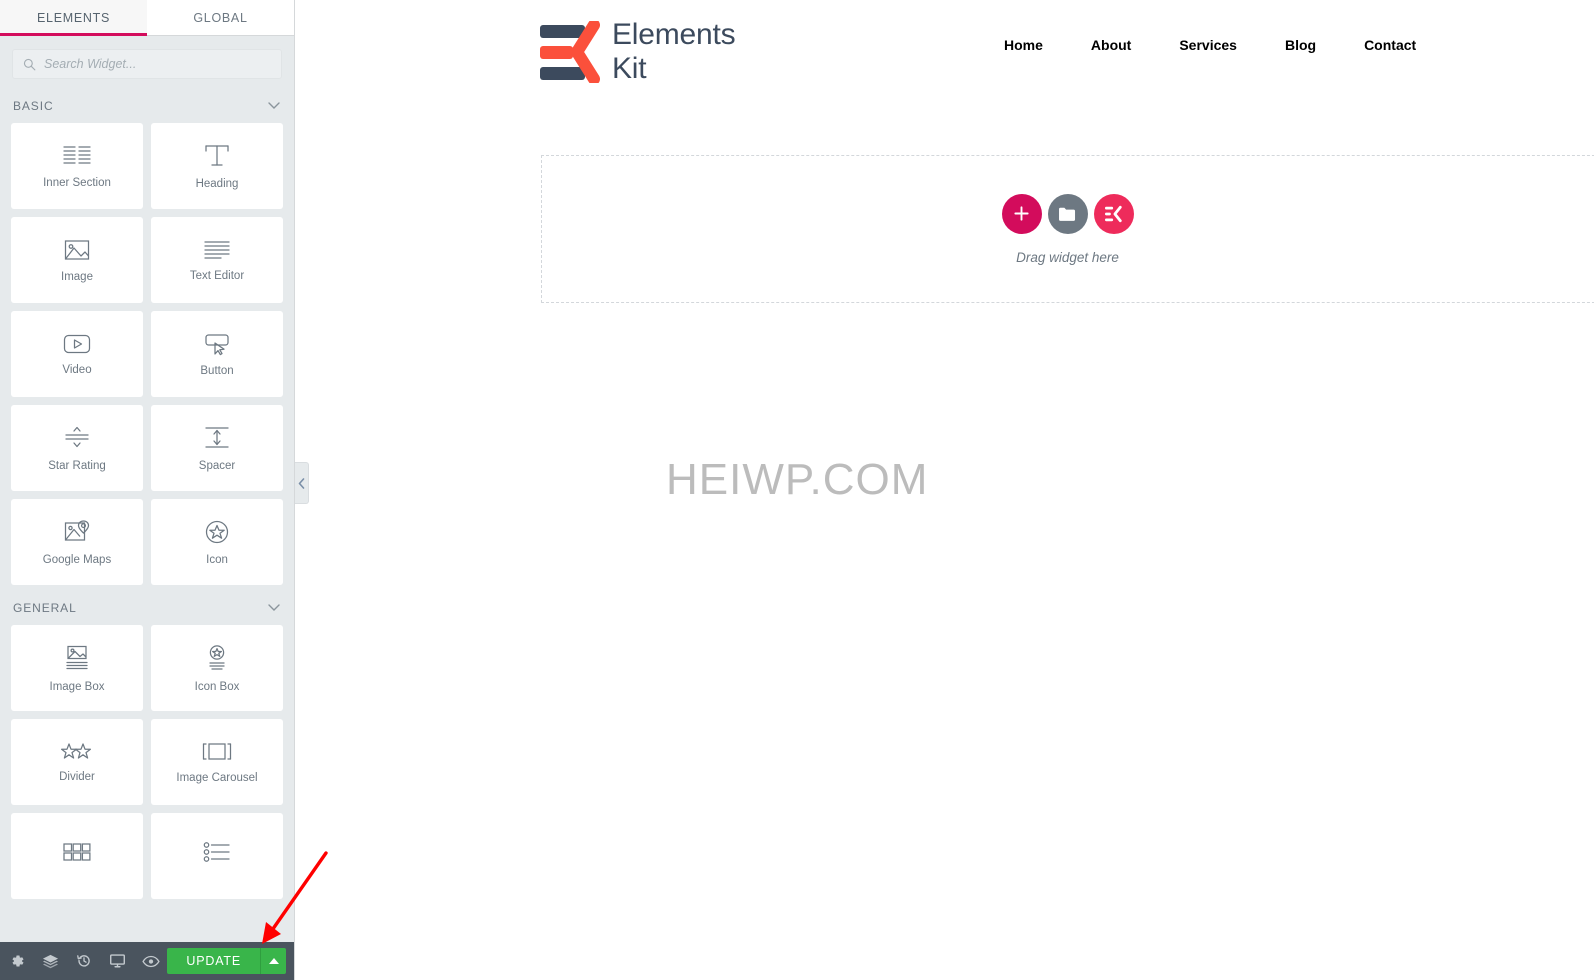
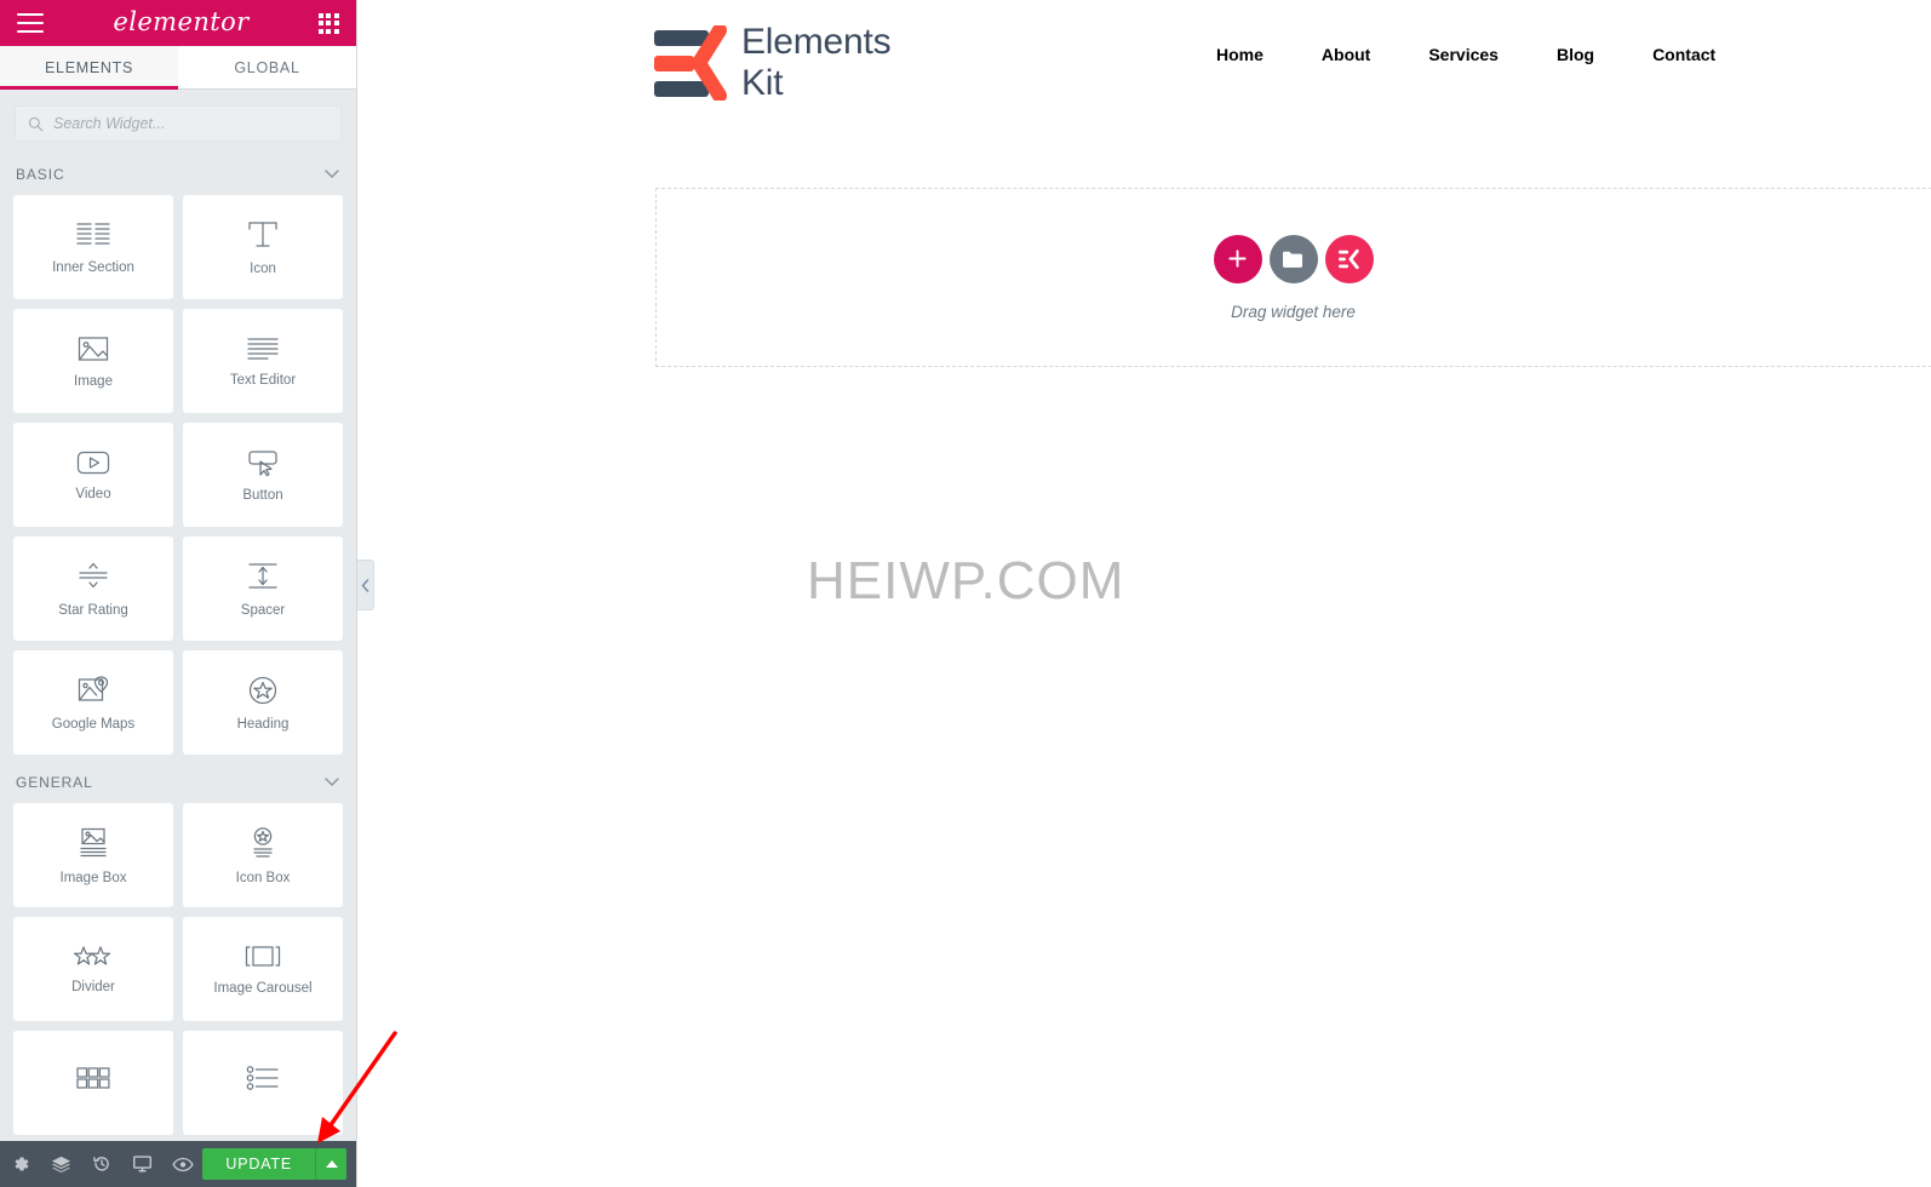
+ elementor
  ELEMENTS
  GLOBAL
  Search Widget...
  BASIC
  Inner Section
- Heading
+ Icon
  Image
  Text Editor
  Video
  Button
  Star Rating
  Spacer
  Google Maps
- Icon
+ Heading
  GENERAL
  Image Box
  Icon Box
  Divider
  Image Carousel
  UPDATE
  Elements
  Kit
  Home
  About
  Services
  Blog
  Contact
  Drag widget here
  HEIWP.COM
